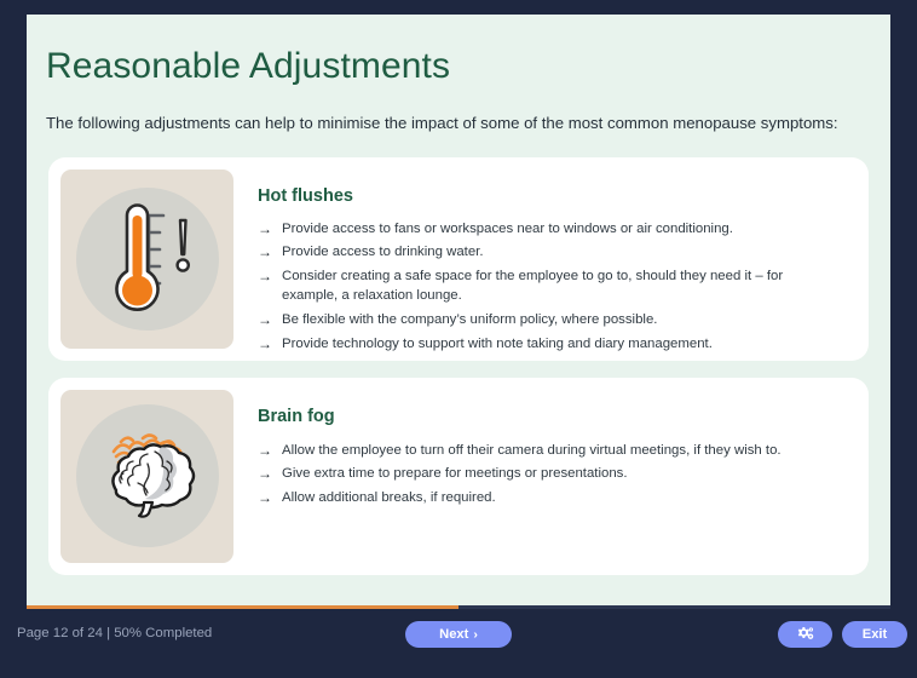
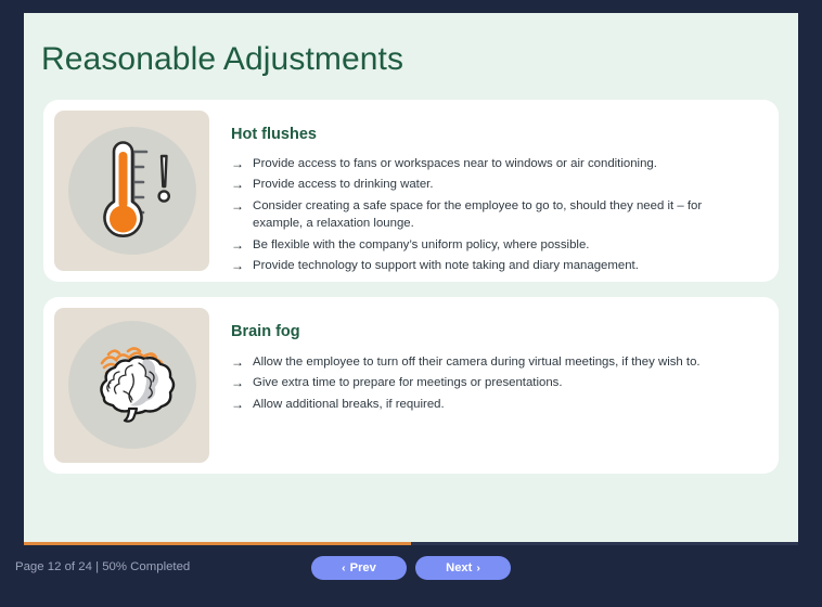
  Reasonable Adjustments
- The following adjustments can help to minimise the impact of some of the most common menopause symptoms:
  Hot flushes
  →
  Provide access to fans or workspaces near to windows or air conditioning.
  →
  Provide access to drinking water.
  →
  Consider creating a safe space for the employee to go to, should they need it – for example, a relaxation lounge.
  →
  Be flexible with the company’s uniform policy, where possible.
  →
  Provide technology to support with note taking and diary management.
  Brain fog
  →
  Allow the employee to turn off their camera during virtual meetings, if they wish to.
  →
  Give extra time to prepare for meetings or presentations.
  →
  Allow additional breaks, if required.
  Page 12 of 24 | 50% Completed
+ ‹
+ Prev
  Next
  ›
- Exit
